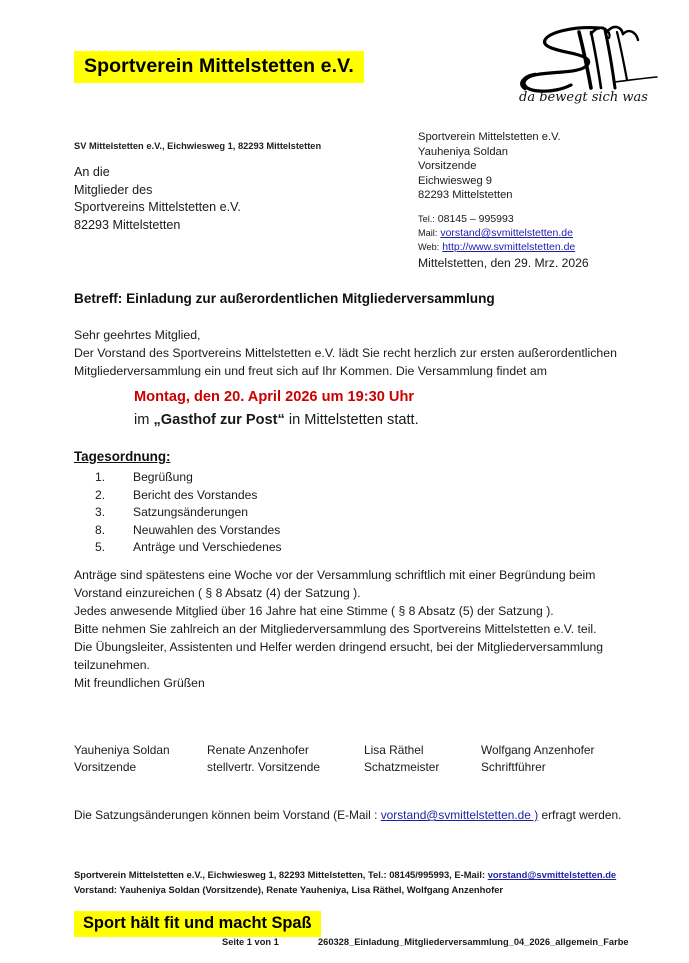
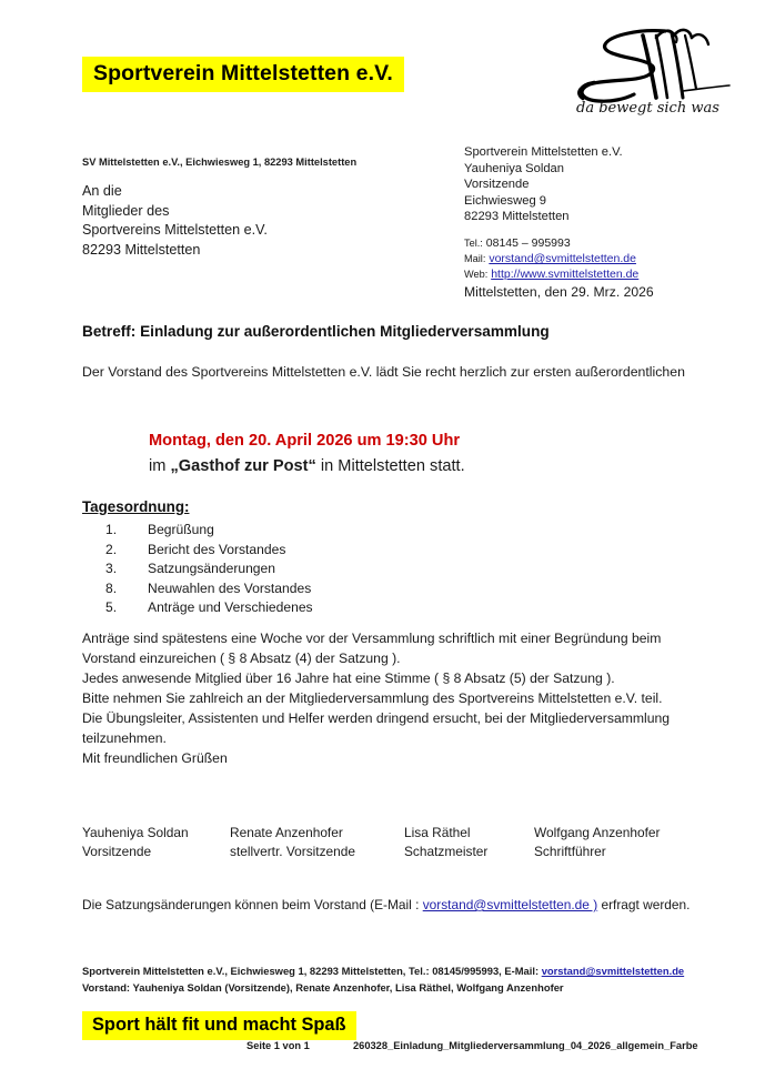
  Sportverein Mittelstetten e.V.
  da bewegt sich was
  SV Mittelstetten e.V., Eichwiesweg 1, 82293 Mittelstetten
  An die
  Mitglieder des
  Sportvereins Mittelstetten e.V.
  82293 Mittelstetten
  Sportverein Mittelstetten e.V.
  Yauheniya Soldan
  Vorsitzende
  Eichwiesweg 9
  82293 Mittelstetten
  Tel.: 08145 – 995993
  Mail: vorstand@svmittelstetten.de
  Web: http://www.svmittelstetten.de
  Mittelstetten, den 29. Mrz. 2026
  Betreff: Einladung zur außerordentlichen Mitgliederversammlung
- Sehr geehrtes Mitglied,
  Der Vorstand des Sportvereins Mittelstetten e.V. lädt Sie recht herzlich zur ersten außerordentlichen
- Mitgliederversammlung ein und freut sich auf Ihr Kommen. Die Versammlung findet am
  Montag, den 20. April 2026 um 19:30 Uhr
  im „Gasthof zur Post“ in Mittelstetten statt.
  Tagesordnung:
  1.
  Begrüßung
  2.
  Bericht des Vorstandes
  3.
  Satzungsänderungen
  8.
  Neuwahlen des Vorstandes
  5.
  Anträge und Verschiedenes
  Anträge sind spätestens eine Woche vor der Versammlung schriftlich mit einer Begründung beim
  Vorstand einzureichen ( § 8 Absatz (4) der Satzung ).
  Jedes anwesende Mitglied über 16 Jahre hat eine Stimme ( § 8 Absatz (5) der Satzung ).
  Bitte nehmen Sie zahlreich an der Mitgliederversammlung des Sportvereins Mittelstetten e.V. teil.
  Die Übungsleiter, Assistenten und Helfer werden dringend ersucht, bei der Mitgliederversammlung
  teilzunehmen.
  Mit freundlichen Grüßen
  Yauheniya Soldan
  Vorsitzende
  Renate Anzenhofer
  stellvertr. Vorsitzende
  Lisa Räthel
  Schatzmeister
  Wolfgang Anzenhofer
  Schriftführer
  Die Satzungsänderungen können beim Vorstand (E-Mail : vorstand@svmittelstetten.de ) erfragt werden.
  Sportverein Mittelstetten e.V., Eichwiesweg 1, 82293 Mittelstetten, Tel.: 08145/995993, E-Mail: vorstand@svmittelstetten.de
- Vorstand: Yauheniya Soldan (Vorsitzende), Renate Yauheniya, Lisa Räthel, Wolfgang Anzenhofer
+ Vorstand: Yauheniya Soldan (Vorsitzende), Renate Anzenhofer, Lisa Räthel, Wolfgang Anzenhofer
  Sport hält fit und macht Spaß
  Seite 1 von 1
  260328_Einladung_Mitgliederversammlung_04_2026_allgemein_Farbe
